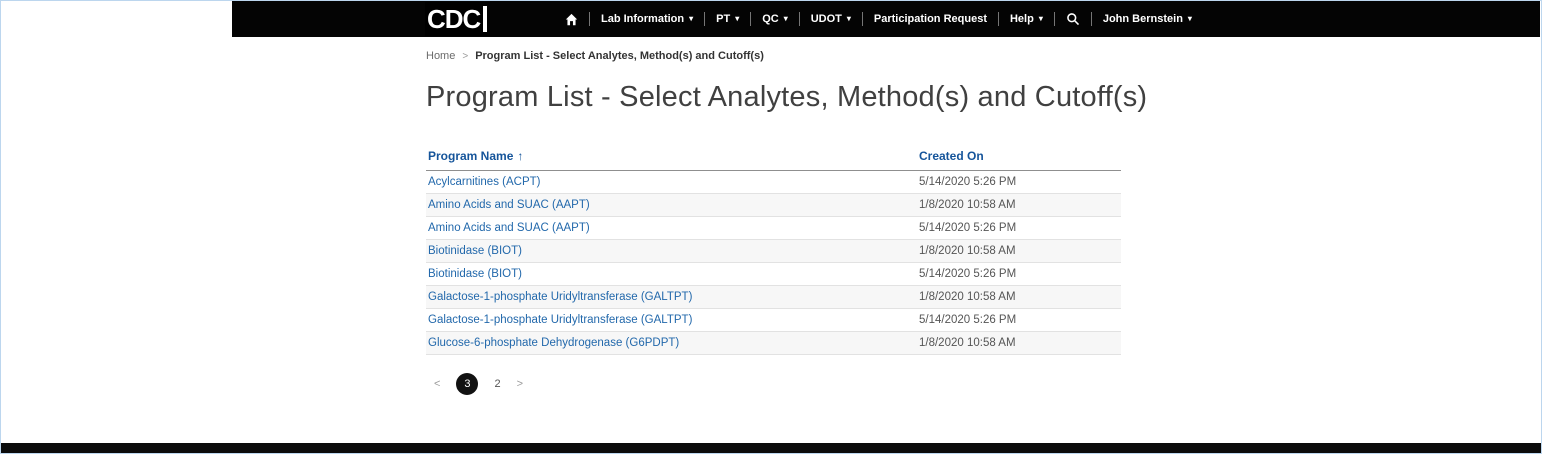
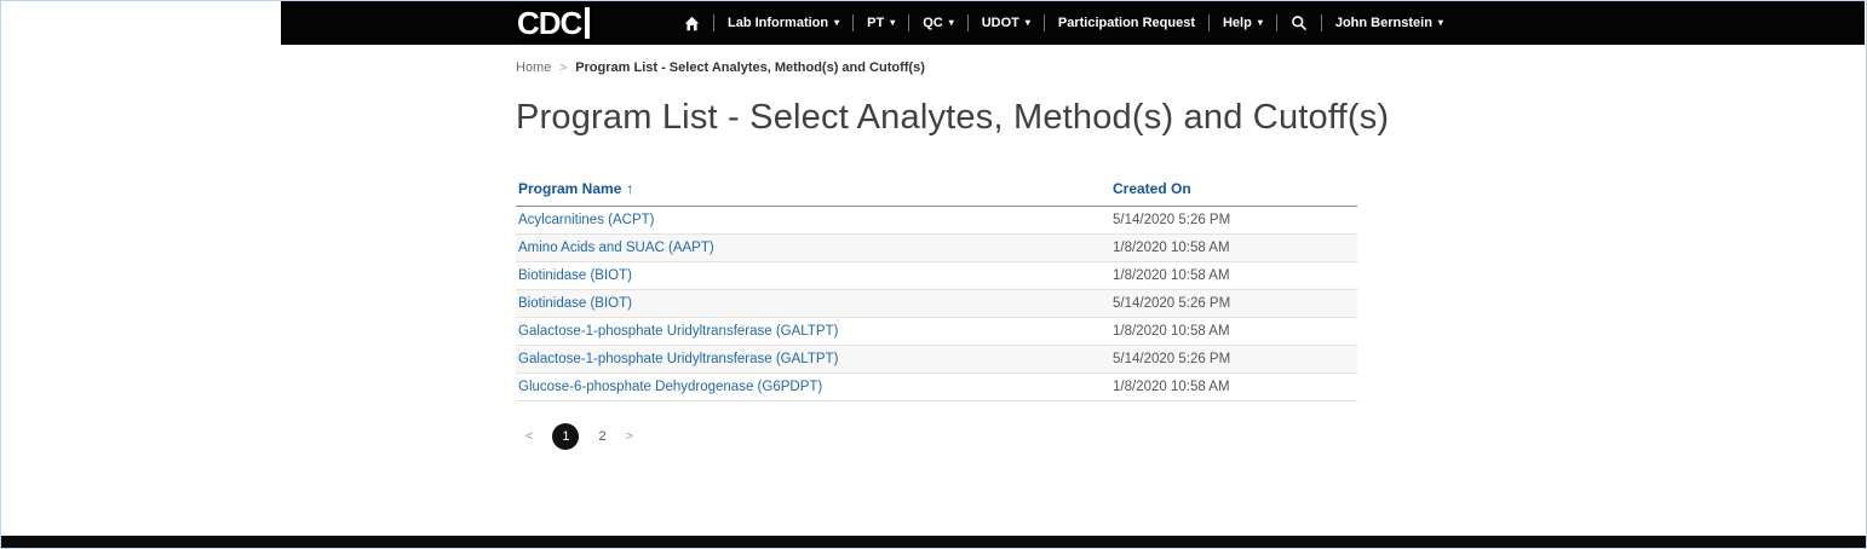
  CDC
  Lab Information
  ▾
  PT
  ▾
  QC
  ▾
  UDOT
  ▾
  Participation Request
  Help
  ▾
  John Bernstein
  ▾
  Home
  >
  Program List - Select Analytes, Method(s) and Cutoff(s)
  Program List - Select Analytes, Method(s) and Cutoff(s)
  Program Name ↑	Created On
  Acylcarnitines (ACPT)	5/14/2020 5:26 PM
  Amino Acids and SUAC (AAPT)	1/8/2020 10:58 AM
- Amino Acids and SUAC (AAPT)	5/14/2020 5:26 PM
  Biotinidase (BIOT)	1/8/2020 10:58 AM
  Biotinidase (BIOT)	5/14/2020 5:26 PM
  Galactose-1-phosphate Uridyltransferase (GALTPT)	1/8/2020 10:58 AM
  Galactose-1-phosphate Uridyltransferase (GALTPT)	5/14/2020 5:26 PM
  Glucose-6-phosphate Dehydrogenase (G6PDPT)	1/8/2020 10:58 AM
  <
- 3
+ 1
  2
  >
